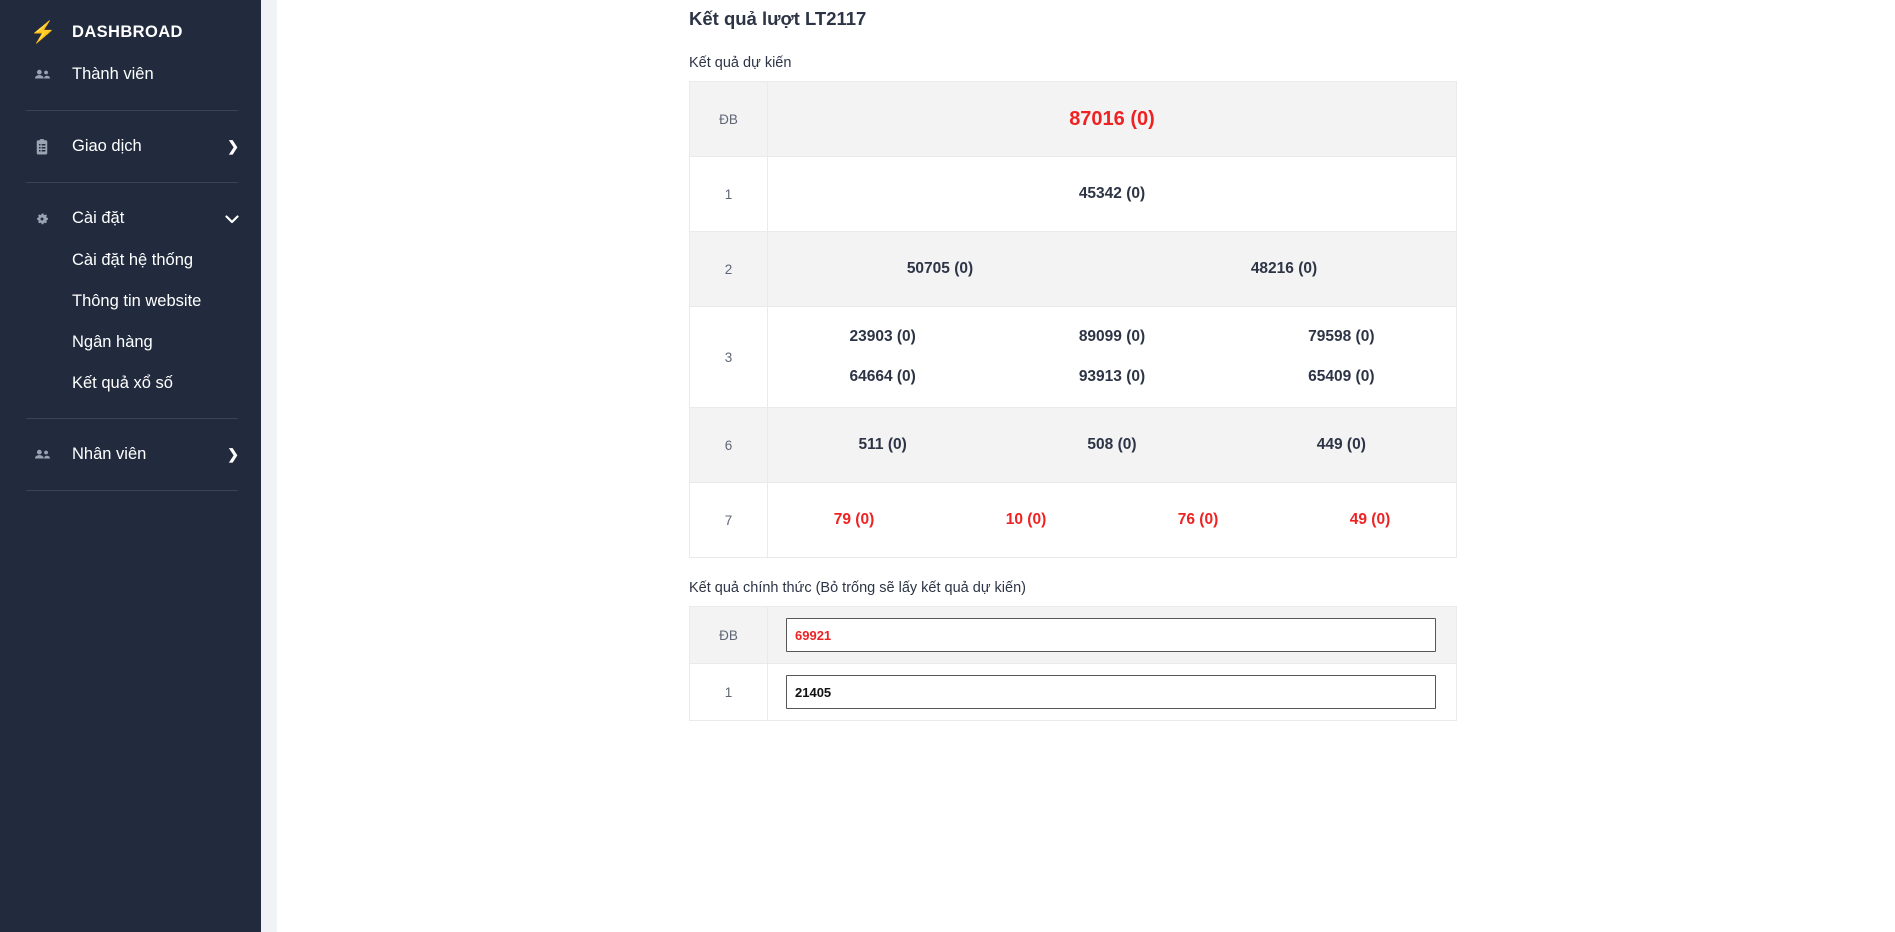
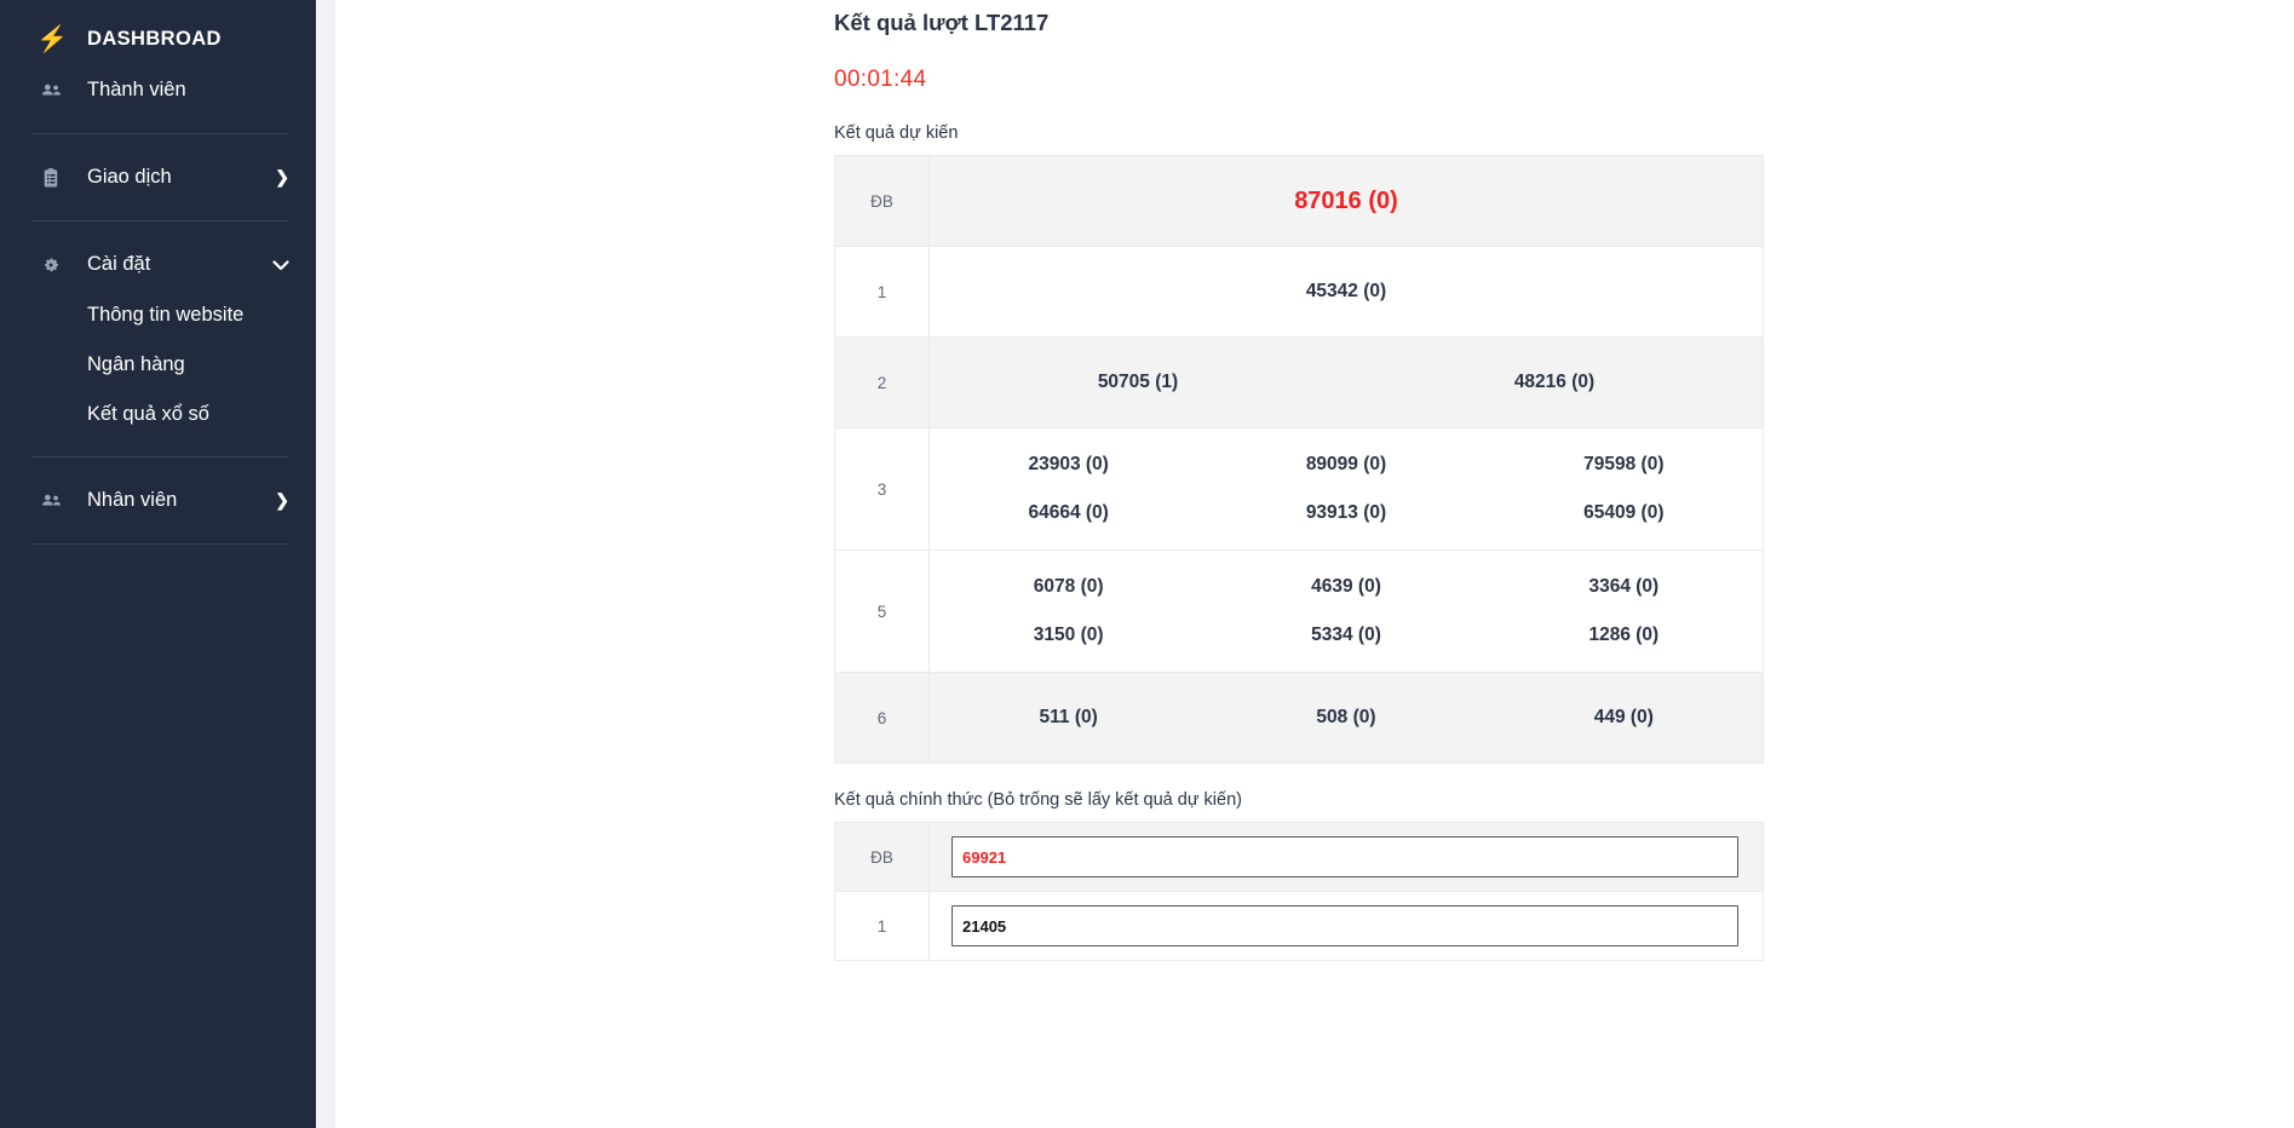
  ⚡
  DASHBROAD
  Thành viên
  Giao dịch
  ❯
  Cài đặt
- Cài đặt hệ thống
  Thông tin website
  Ngân hàng
  Kết quả xổ số
  Nhân viên
  ❯
  Kết quả lượt LT2117
+ 00:01:44
  Kết quả dự kiến
  ĐB	87016 (0)
  1	45342 (0)
- 2	50705 (0) 48216 (0)
+ 2	50705 (1) 48216 (0)
  3	23903 (0) 89099 (0) 79598 (0)64664 (0) 93913 (0) 65409 (0)
+ 5	6078 (0) 4639 (0) 3364 (0)3150 (0) 5334 (0) 1286 (0)
  6	511 (0) 508 (0) 449 (0)
- 7	79 (0) 10 (0) 76 (0) 49 (0)
  Kết quả chính thức (Bỏ trống sẽ lấy kết quả dự kiến)
  ĐB	69921
  1	21405
